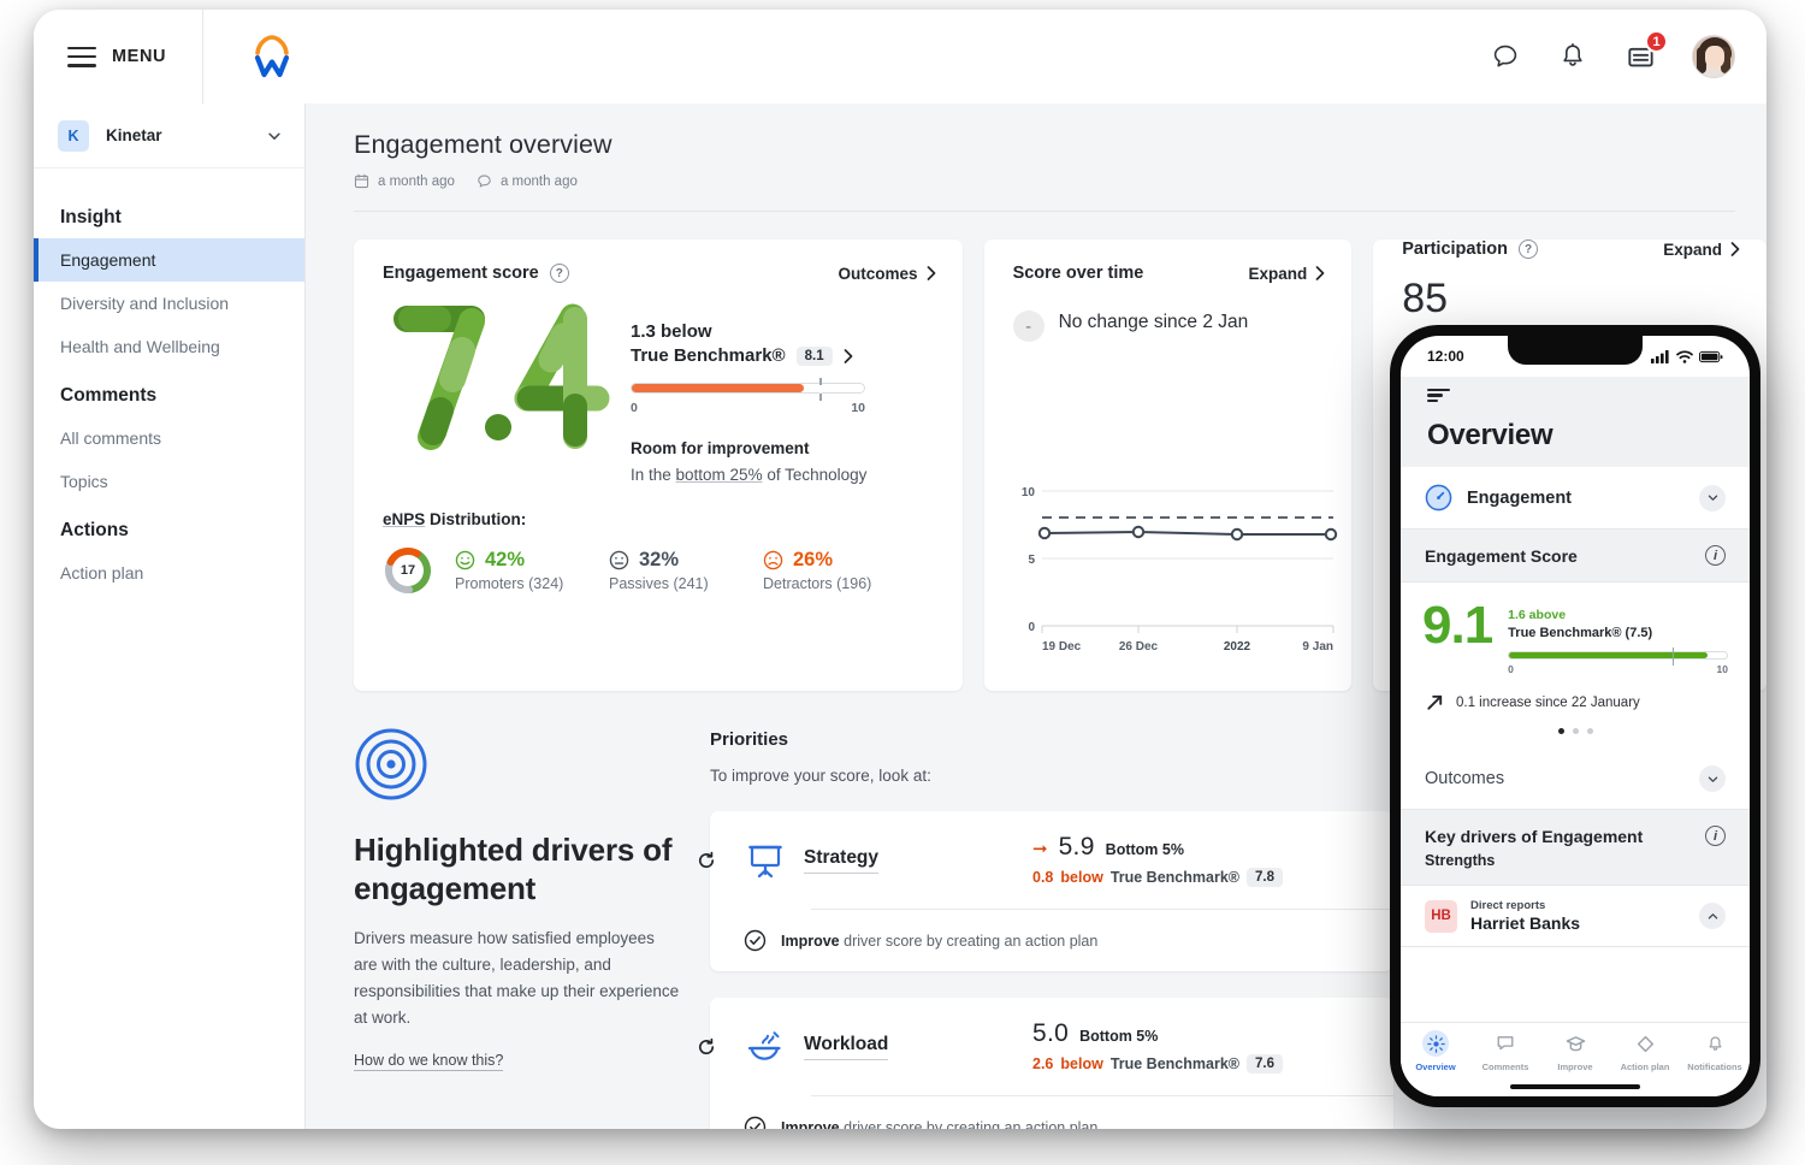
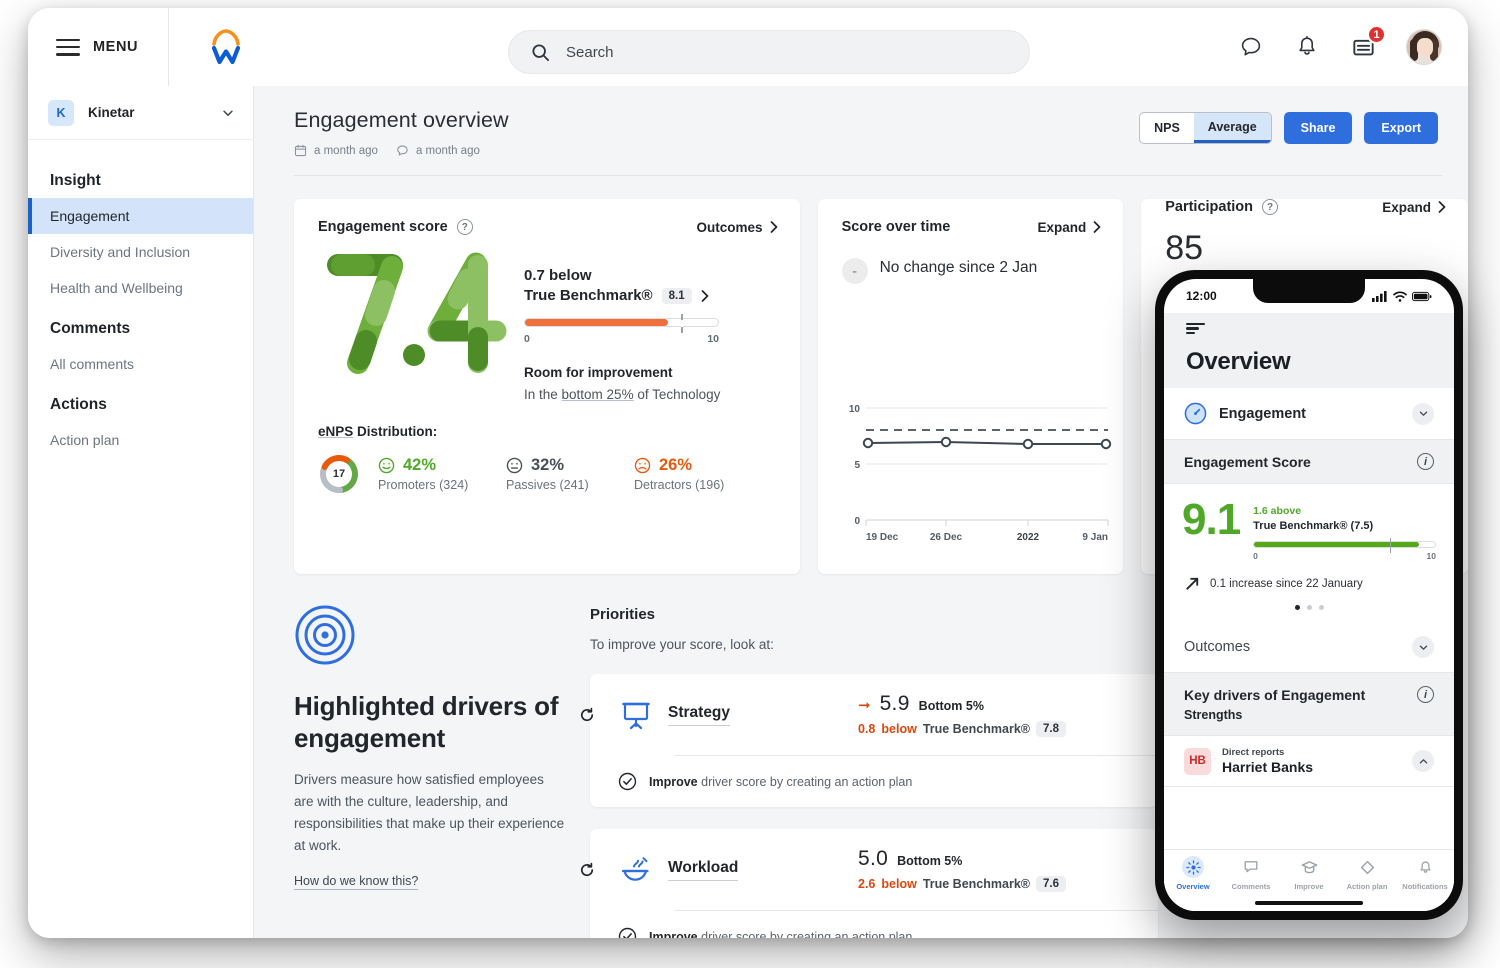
  MENU
+ Search
  1
  K
  Kinetar
  Insight
  Engagement
  Diversity and Inclusion
  Health and Wellbeing
  Comments
  All comments
- Topics
  Actions
  Action plan
  Engagement overview
  a month ago
  a month ago
+ NPS
+ Average
+ Share
+ Export
  Engagement score
  ?
  Outcomes
- 1.3 below
+ 0.7 below
  True Benchmark®
  8.1
  0
  10
  Room for improvement
  In the bottom 25% of Technology
  eNPS Distribution:
  17
  42%
  Promoters (324)
  32%
  Passives (241)
  26%
  Detractors (196)
  Score over time
  Expand
  -
  No change since 2 Jan
  10
  5
  0
  19 Dec
  26 Dec
  2022
  9 Jan
  Participation
  ?
  Expand
  85
  Highlighted drivers of engagement
  Drivers measure how satisfied employees are with the culture, leadership, and responsibilities that make up their experience at work.
  How do we know this?
  Priorities
  To improve your score, look at:
  Strategy
  ➞
  5.9
  Bottom 5%
  0.8
  below
  True Benchmark®
  7.8
  Improve driver score by creating an action plan
  Workload
  5.0
  Bottom 5%
  2.6
  below
  True Benchmark®
  7.6
  Improve driver score by creating an action plan
  12:00
  Overview
  Engagement
  Engagement Score
  i
  9.1
  1.6 above
  True Benchmark® (7.5)
  0
  10
  0.1 increase since 22 January
  Outcomes
  Key drivers of Engagement
  i
  Strengths
  HB
  Direct reports
  Harriet Banks
  Overview
  Comments
  Improve
  Action plan
  Notifications
